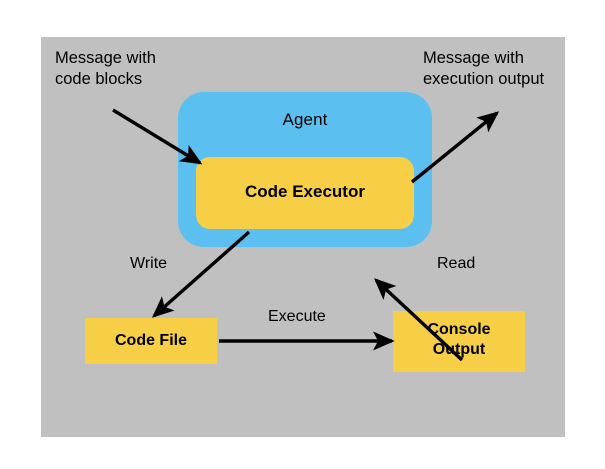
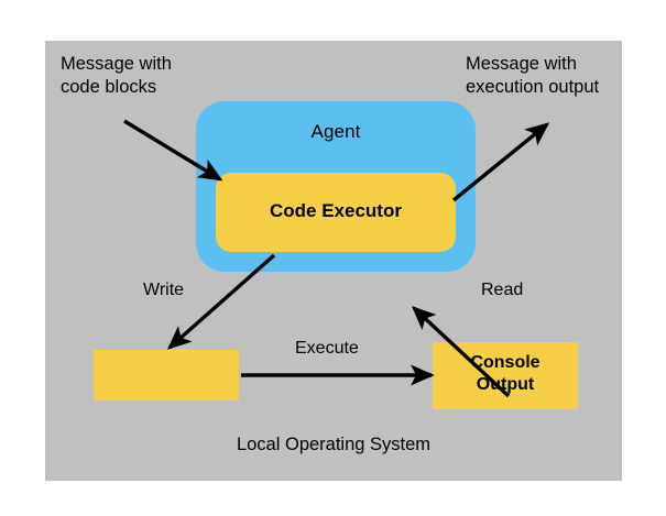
  Agent
  Code Executor
- Code File
  Console
  Otput
  Message with
  code blocks
  Message with
  execution output
  Write
  Read
  Execute
+ Local Operating System
